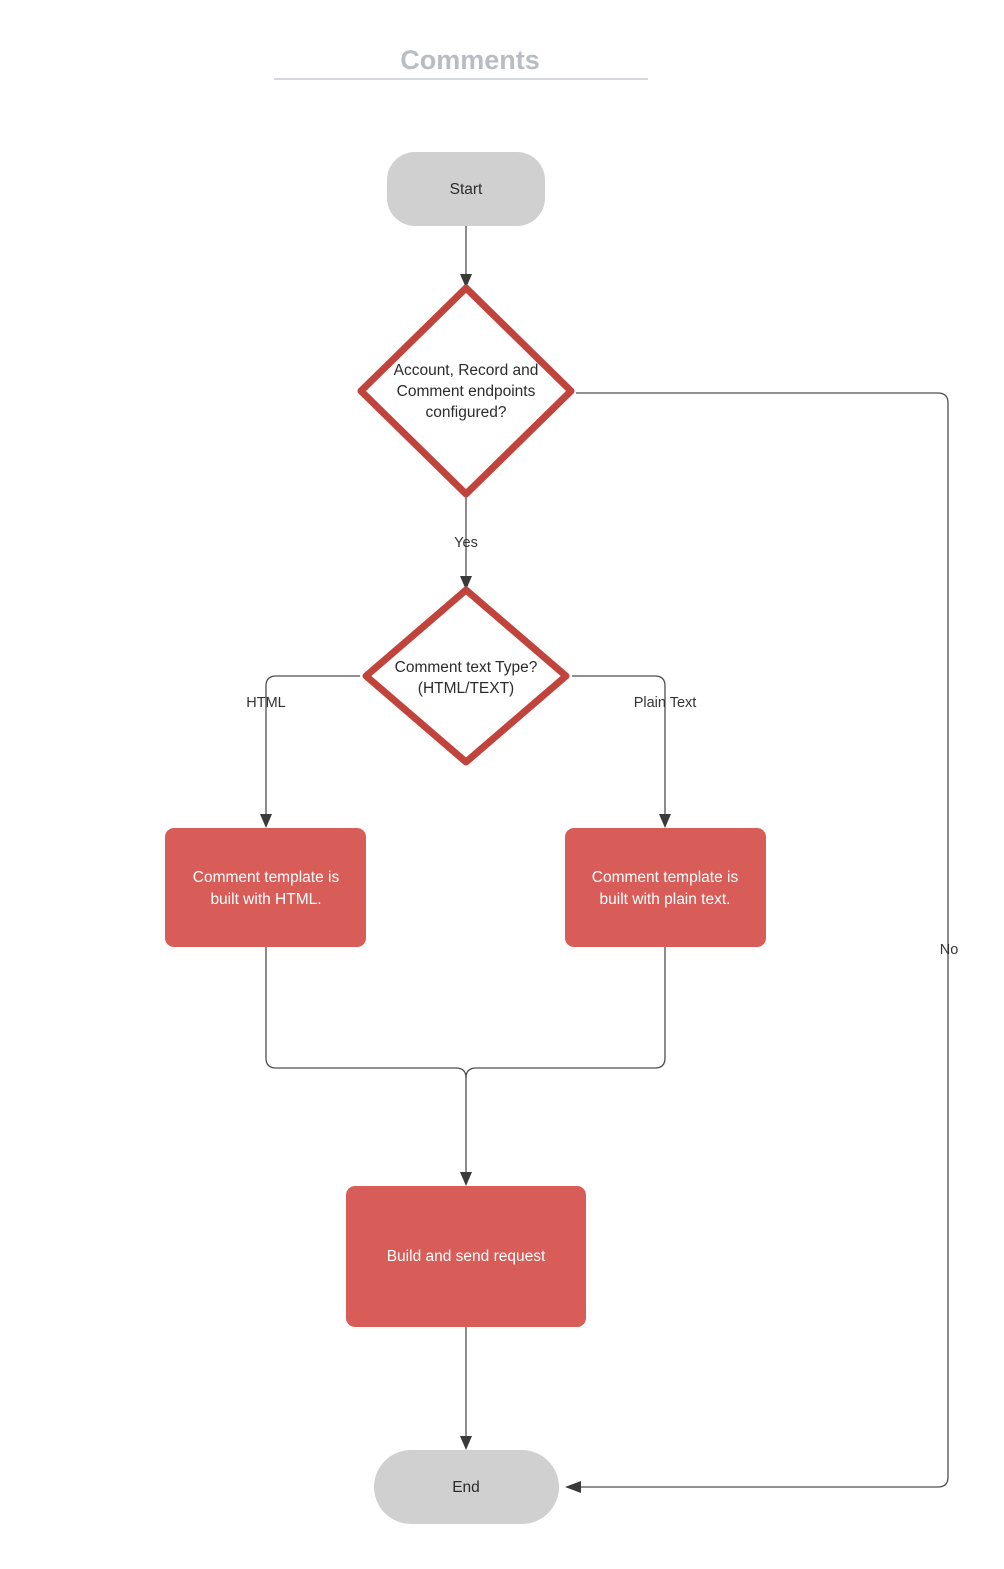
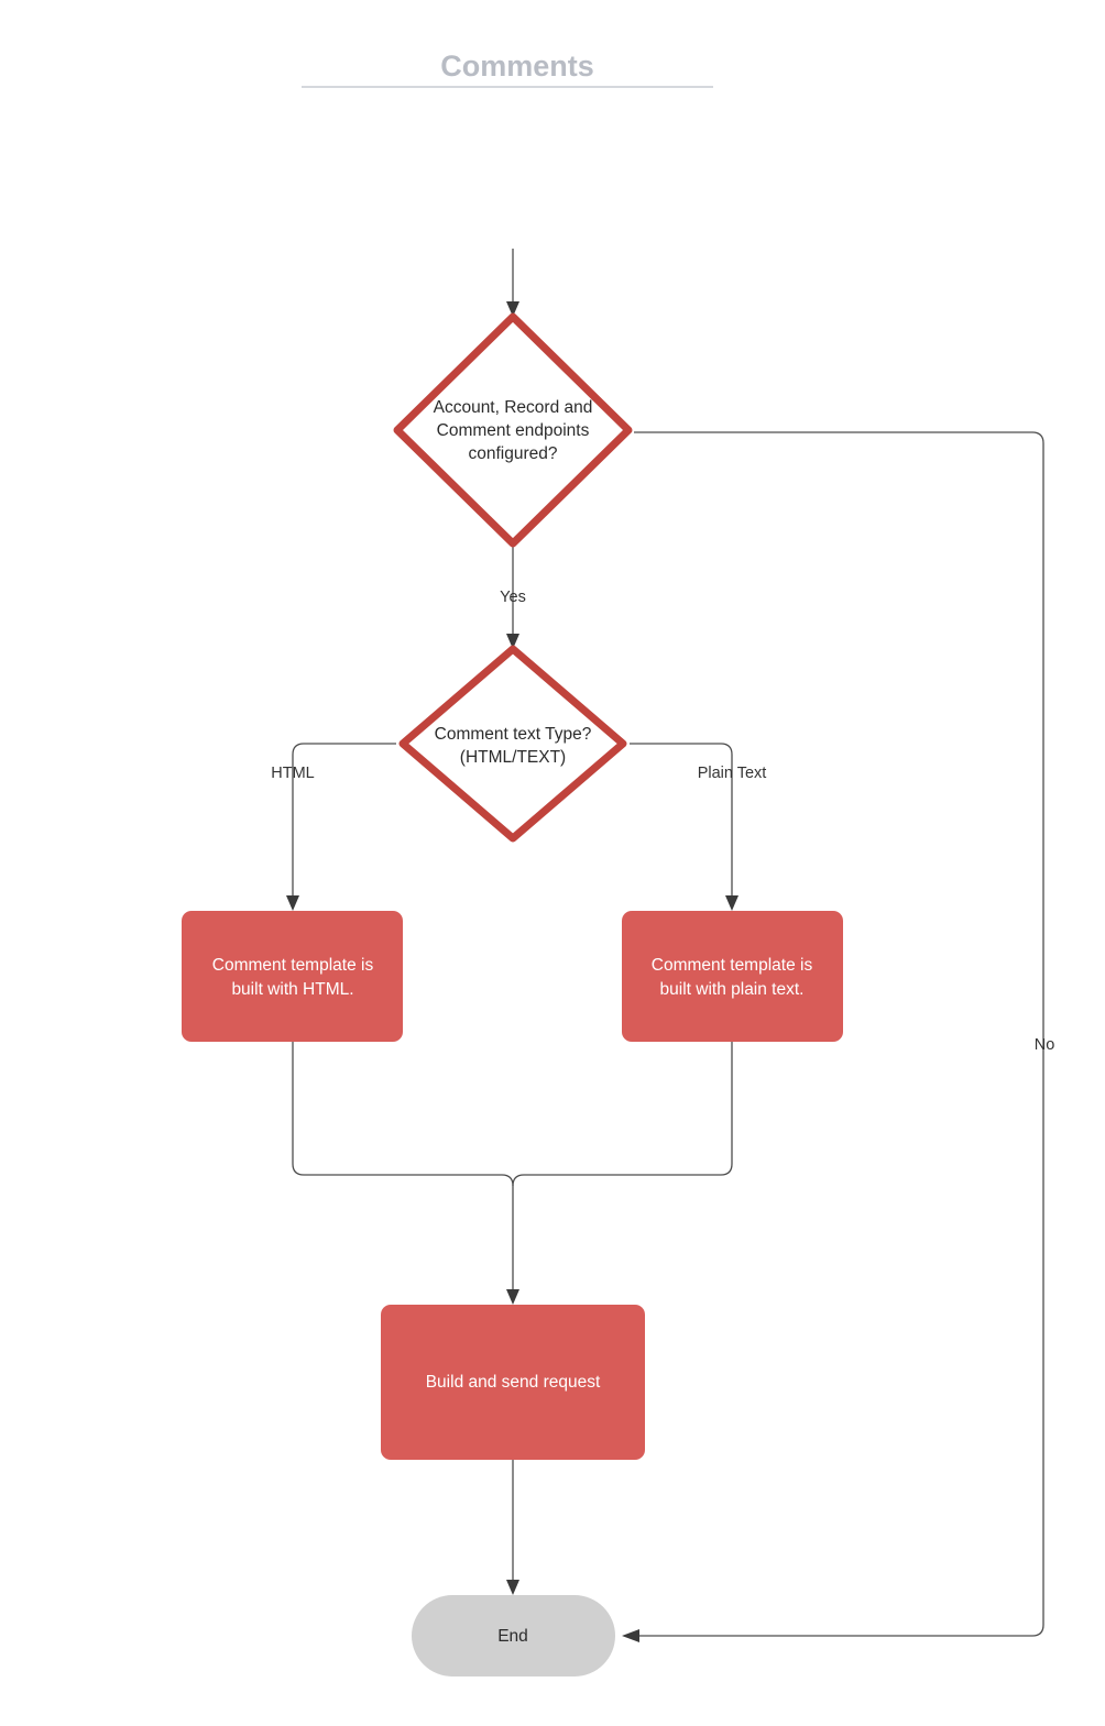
  Comments
  Yes
  No
  HTML
  Plain Text
- Start
  Account, Record and
  Comment endpoints
  configured?
  Comment text Type?
  (HTML/TEXT)
  Comment template is
  built with HTML.
  Comment template is
  built with plain text.
  Build and send request
  End
